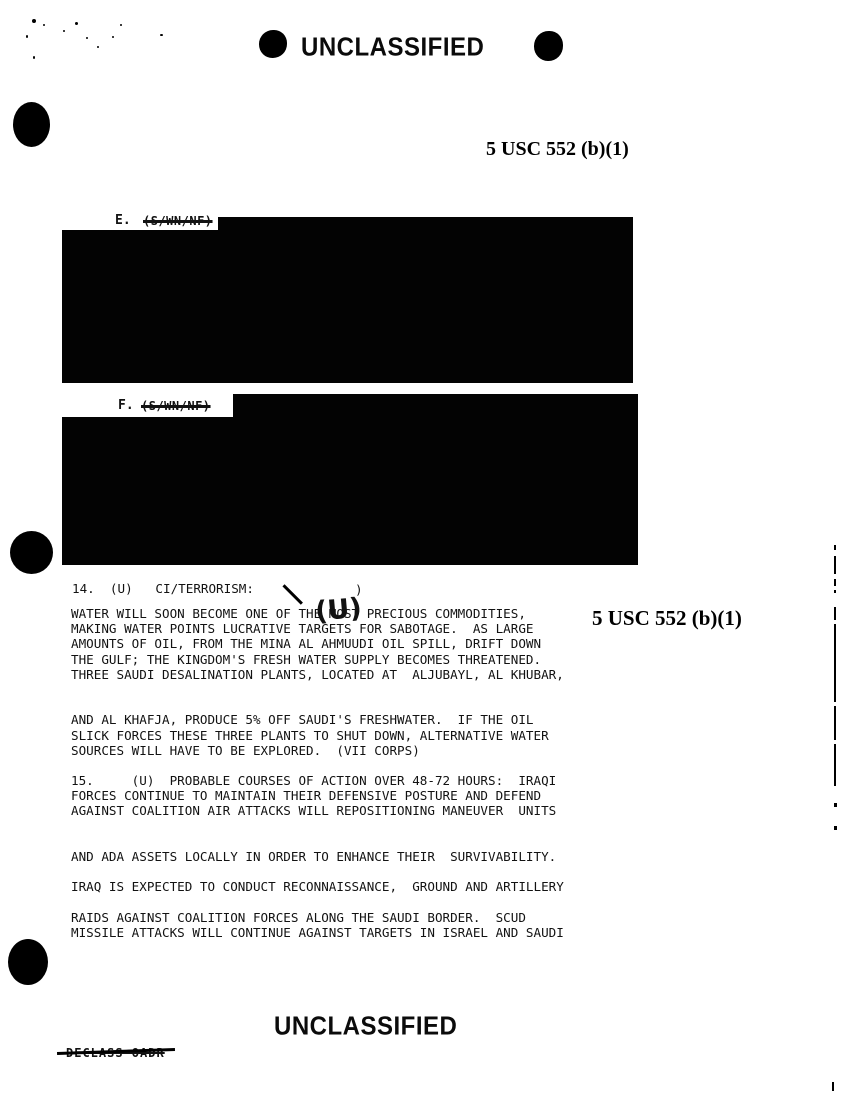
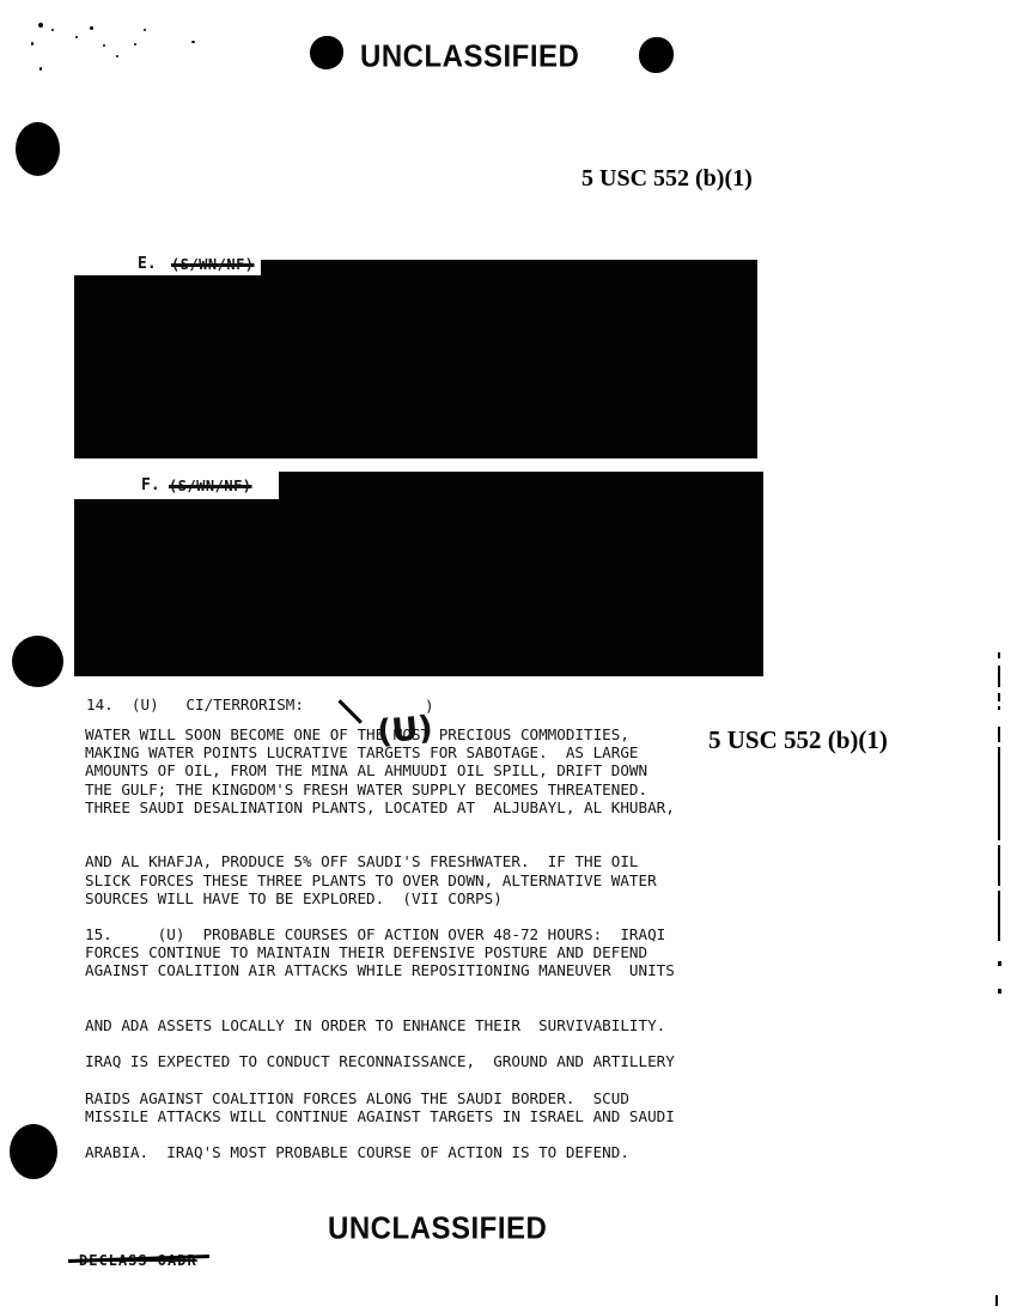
  UNCLASSIFIED
  5 USC 552 (b)(1)
  E.
  (S/WN/NF)
  F.
  (S/WN/NF)
  14. (U) CI/TERRORISM:
  )
  5 USC 552 (b)(1)
  WATER WILL SOON BECOME ONE OF THE MOST PRECIOUS COMMODITIES,
  MAKING WATER POINTS LUCRATIVE TARGETS FOR SABOTAGE. AS LARGE
  AMOUNTS OF OIL, FROM THE MINA AL AHMUUDI OIL SPILL, DRIFT DOWN
  THE GULF; THE KINGDOM'S FRESH WATER SUPPLY BECOMES THREATENED.
  THREE SAUDI DESALINATION PLANTS, LOCATED AT ALJUBAYL, AL KHUBAR,
  AND AL KHAFJA, PRODUCE 5% OFF SAUDI'S FRESHWATER. IF THE OIL
- SLICK FORCES THESE THREE PLANTS TO SHUT DOWN, ALTERNATIVE WATER
+ SLICK FORCES THESE THREE PLANTS TO OVER DOWN, ALTERNATIVE WATER
  SOURCES WILL HAVE TO BE EXPLORED. (VII CORPS)
  15. (U) PROBABLE COURSES OF ACTION OVER 48-72 HOURS: IRAQI
  FORCES CONTINUE TO MAINTAIN THEIR DEFENSIVE POSTURE AND DEFEND
- AGAINST COALITION AIR ATTACKS WILL REPOSITIONING MANEUVER UNITS
+ AGAINST COALITION AIR ATTACKS WHILE REPOSITIONING MANEUVER UNITS
  AND ADA ASSETS LOCALLY IN ORDER TO ENHANCE THEIR SURVIVABILITY.
  IRAQ IS EXPECTED TO CONDUCT RECONNAISSANCE, GROUND AND ARTILLERY
  RAIDS AGAINST COALITION FORCES ALONG THE SAUDI BORDER. SCUD
  MISSILE ATTACKS WILL CONTINUE AGAINST TARGETS IN ISRAEL AND SAUDI
+ ARABIA. IRAQ'S MOST PROBABLE COURSE OF ACTION IS TO DEFEND.
  UNCLASSIFIED
